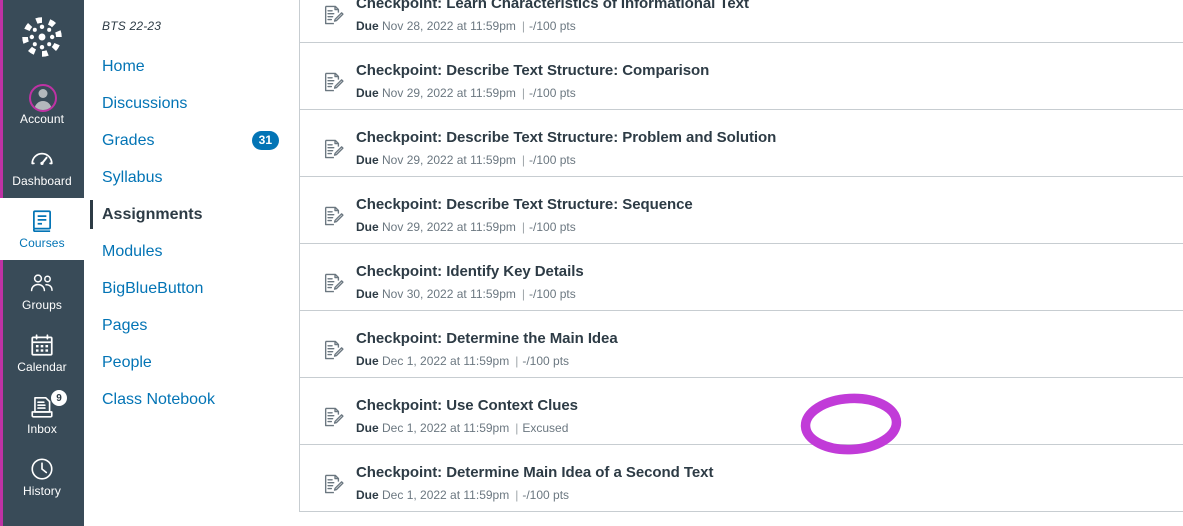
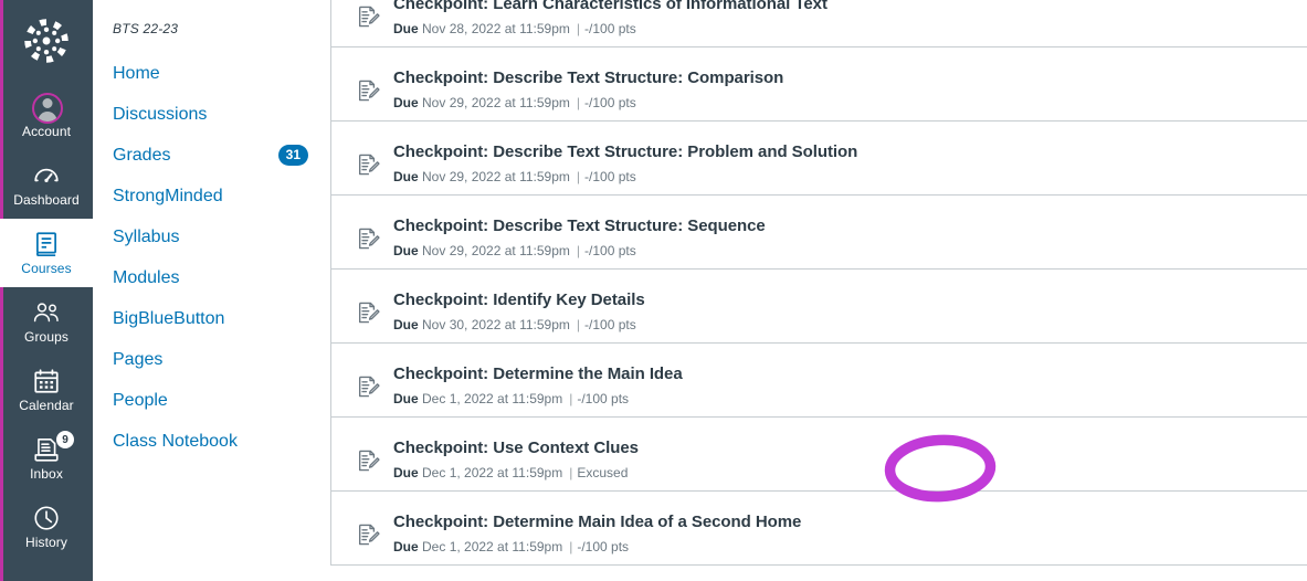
  Account
  Dashboard
  Courses
  Groups
  Calendar
  9
  Inbox
  History
  BTS 22-23
  Home
  Discussions
  Grades
  31
+ StrongMinded
  Syllabus
- Assignments
  Modules
  BigBlueButton
  Pages
  People
  Class Notebook
  Checkpoint: Learn Characteristics of Informational Text
  Due Nov 28, 2022 at 11:59pm | -/100 pts
  Checkpoint: Describe Text Structure: Comparison
  Due Nov 29, 2022 at 11:59pm | -/100 pts
  Checkpoint: Describe Text Structure: Problem and Solution
  Due Nov 29, 2022 at 11:59pm | -/100 pts
  Checkpoint: Describe Text Structure: Sequence
  Due Nov 29, 2022 at 11:59pm | -/100 pts
  Checkpoint: Identify Key Details
  Due Nov 30, 2022 at 11:59pm | -/100 pts
  Checkpoint: Determine the Main Idea
  Due Dec 1, 2022 at 11:59pm | -/100 pts
  Checkpoint: Use Context Clues
  Due Dec 1, 2022 at 11:59pm | Excused
- Checkpoint: Determine Main Idea of a Second Text
+ Checkpoint: Determine Main Idea of a Second Home
  Due Dec 1, 2022 at 11:59pm | -/100 pts
